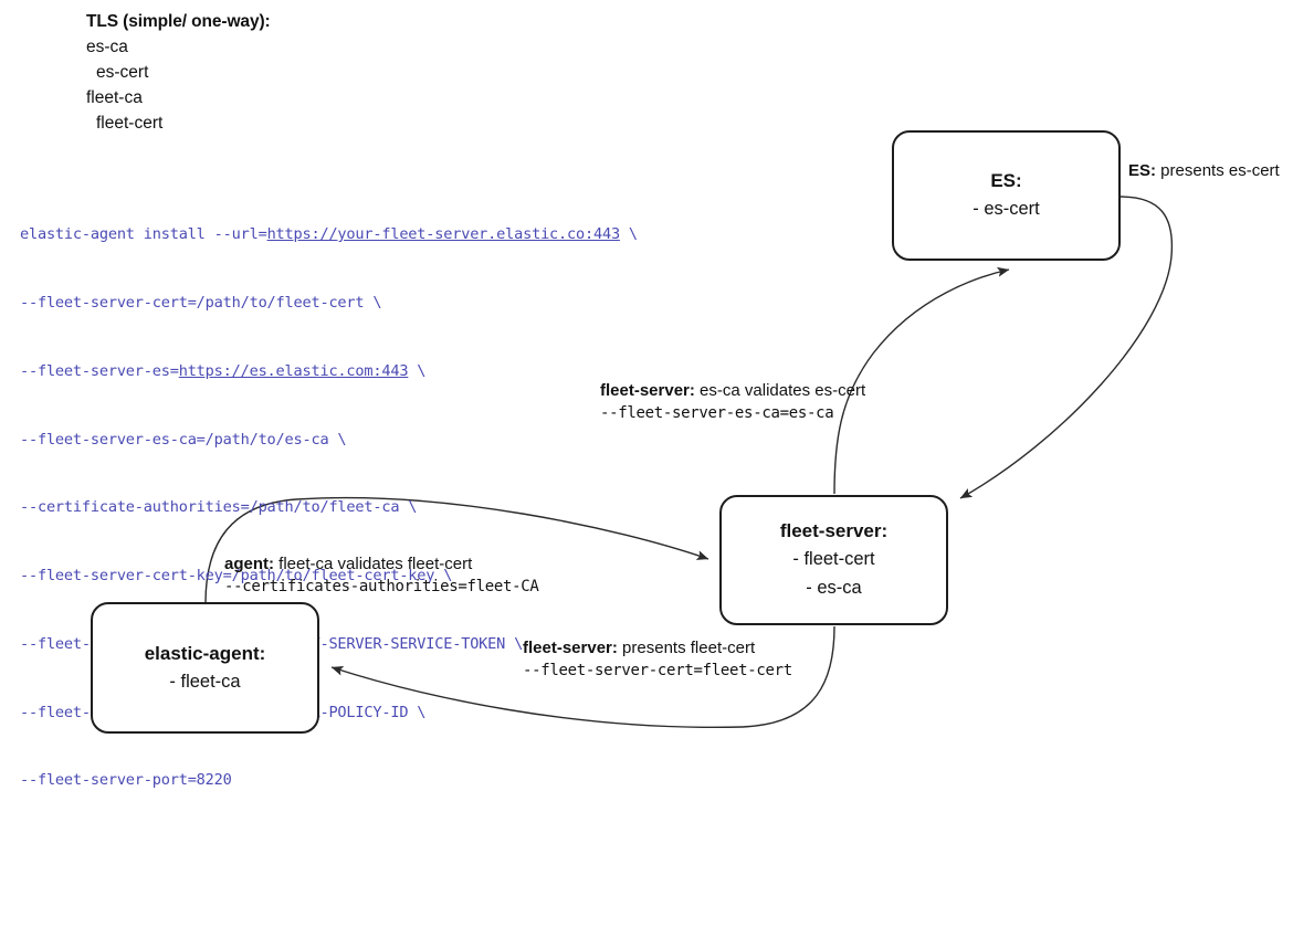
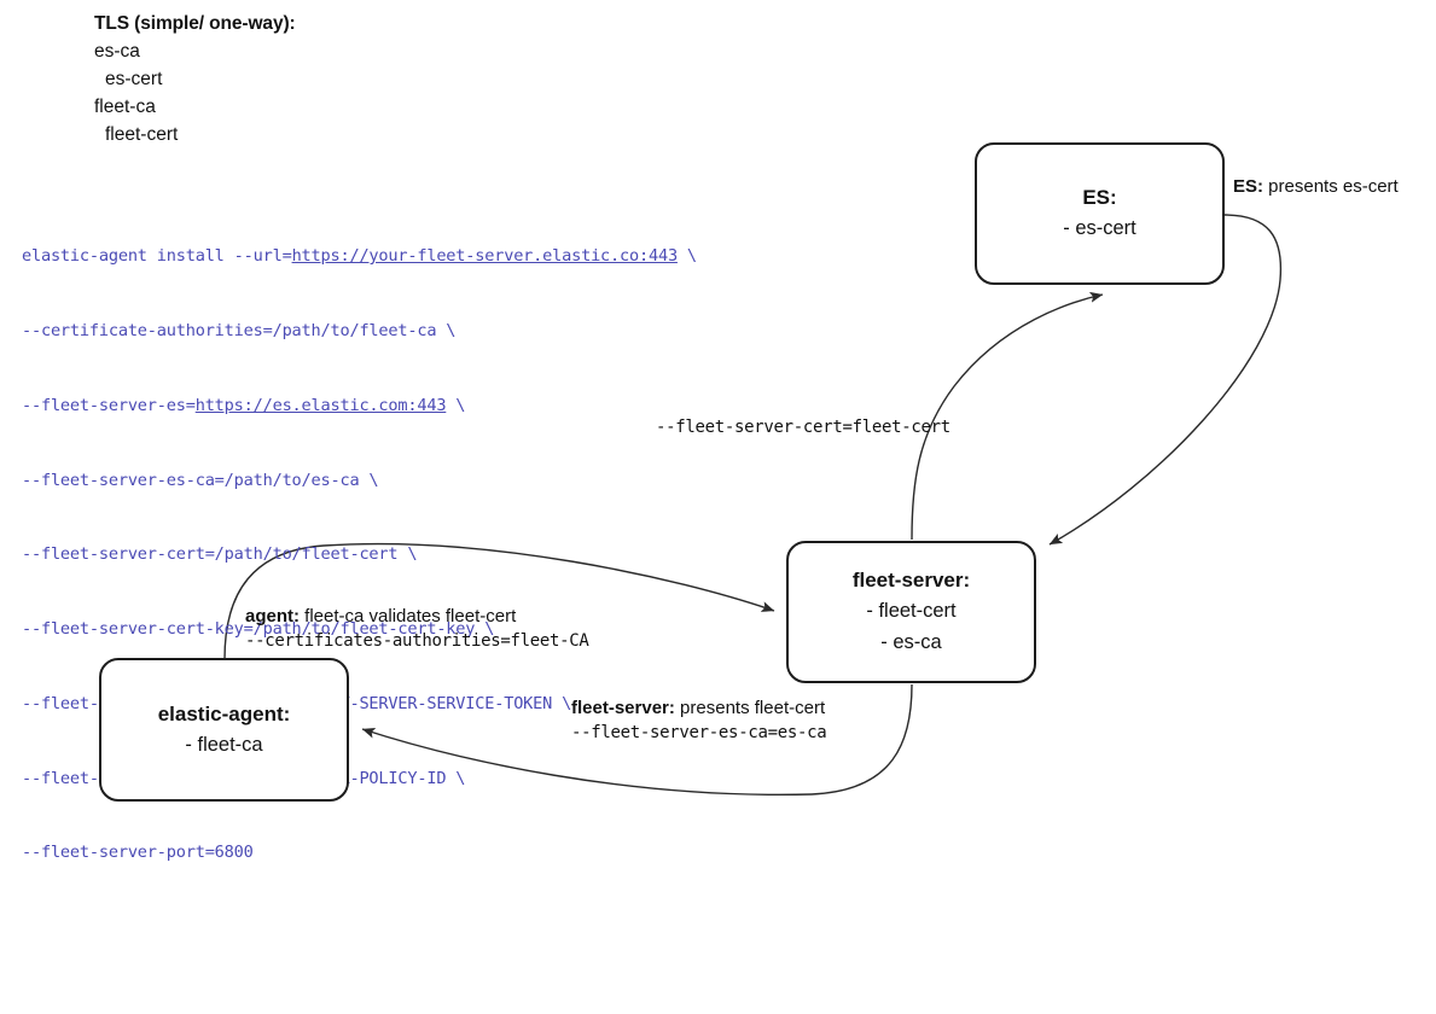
  TLS (simple/ one-way):
  es-ca
  es-cert
  fleet-ca
  fleet-cert
  elastic-agent install --url=https://your-fleet-server.elastic.co:443 \
- --fleet-server-cert=/path/to/fleet-cert \
+ --certificate-authorities=/path/to/fleet-ca \
  --fleet-server-es=https://es.elastic.com:443 \
  --fleet-server-es-ca=/path/to/es-ca \
- --certificate-authorities=/path/to/fleet-ca \
+ --fleet-server-cert=/path/to/fleet-cert \
  --fleet-server-cert-key=/path/to/fleet-cert-key \
- --fleet-server-port=8220
+ --fleet-server-port=6800
  ES:
  - es-cert
  fleet-server:
  - fleet-cert
  - es-ca
  elastic-agent:
  - fleet-ca
  ES: presents es-cert
- fleet-server: es-ca validates es-cert
- --fleet-server-es-ca=es-ca
+ --fleet-server-cert=fleet-cert
  agent: fleet-ca validates fleet-cert
  --certificates-authorities=fleet-CA
  fleet-server: presents fleet-cert
- --fleet-server-cert=fleet-cert
+ --fleet-server-es-ca=es-ca
